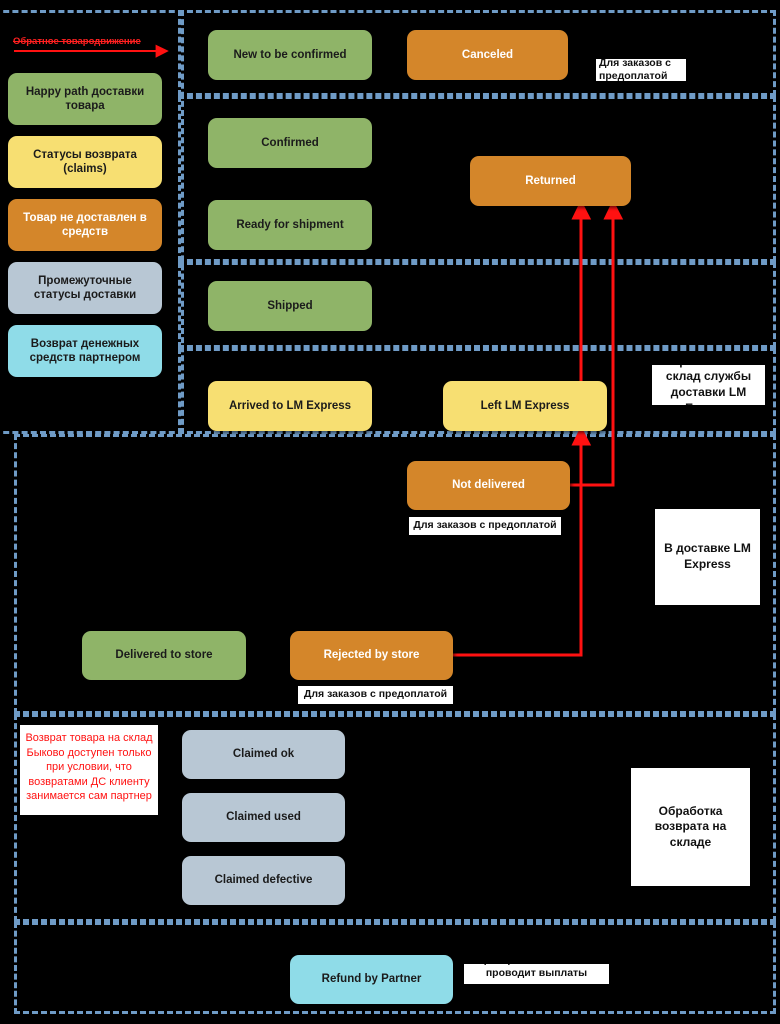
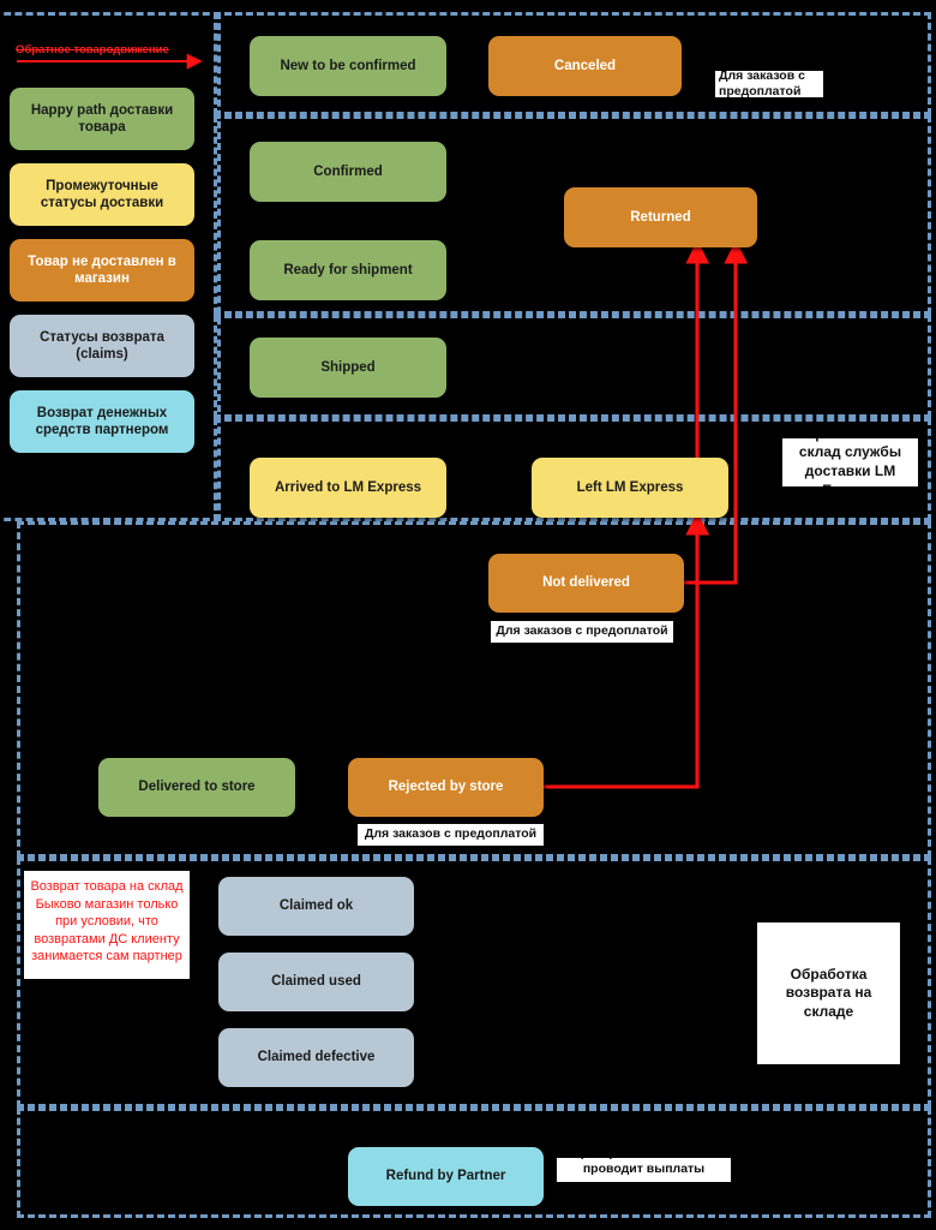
  Обратное товародвижение
  Happy path доставки товара
- Статусы возврата (claims)
+ Промежуточные статусы доставки
- Товар не доставлен в средств
+ Товар не доставлен в магазин
- Промежуточные статусы доставки
+ Статусы возврата (claims)
  Возврат денежных средств партнером
  New to be confirmed
  Canceled
  Confirmed
  Ready for shipment
  Returned
  Shipped
  Arrived to LM Express
  Left LM Express
  Not delivered
  Delivered to store
  Rejected by store
  Claimed ok
  Claimed used
  Claimed defective
  Refund by Partner
  Для заказов с предоплатой
  Для заказов с предоплатой
- В доставке LM Express
  Для заказов с предоплатой
- Возврат товара на склад Быково доступен только при условии, что возвратами ДС клиенту занимается сам партнер
+ Возврат товара на склад Быково магазин только при условии, что возвратами ДС клиенту занимается сам партнер
  Обработка возврата на складе
